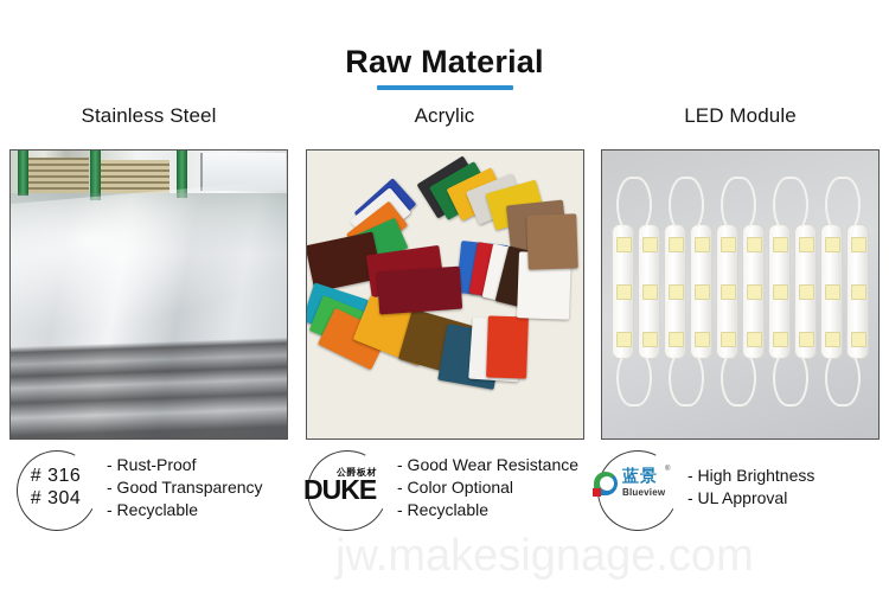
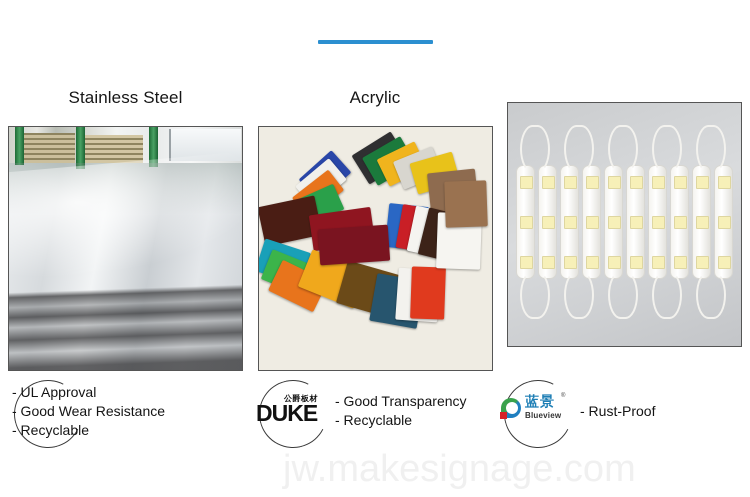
- Raw Material
  Stainless Steel
  Acrylic
- LED Module
- # 316
- # 304
- - Rust-Proof
+ - UL Approval
- - Good Transparency
+ - Good Wear Resistance
  - Recyclable
  DUKE
  公爵板材
- - Good Wear Resistance
+ - Good Transparency
- - Color Optional
  - Recyclable
  蓝景
  Blueview
- - High Brightness
- - UL Approval
+ - Rust-Proof
